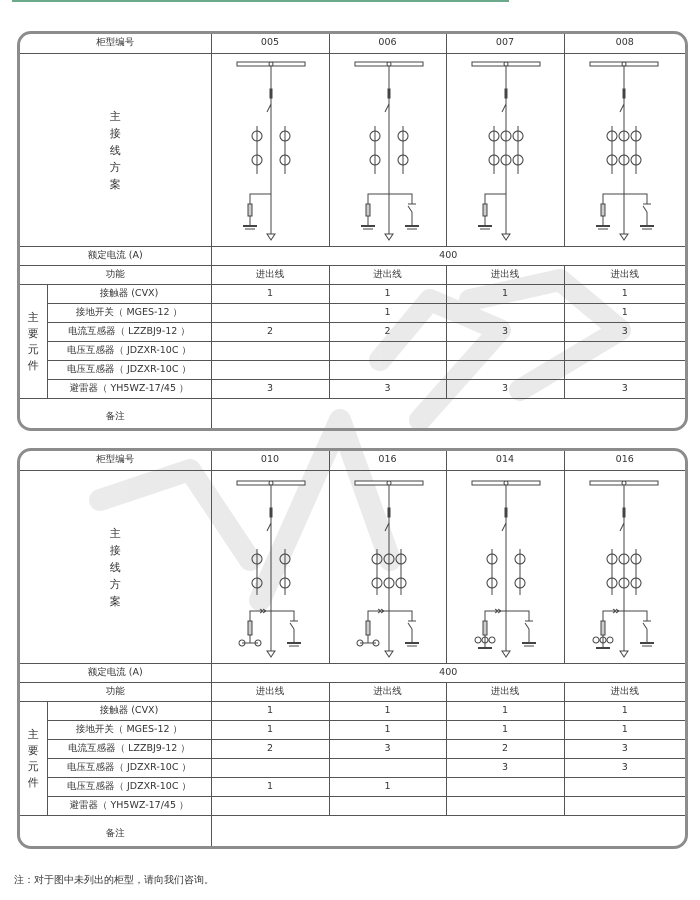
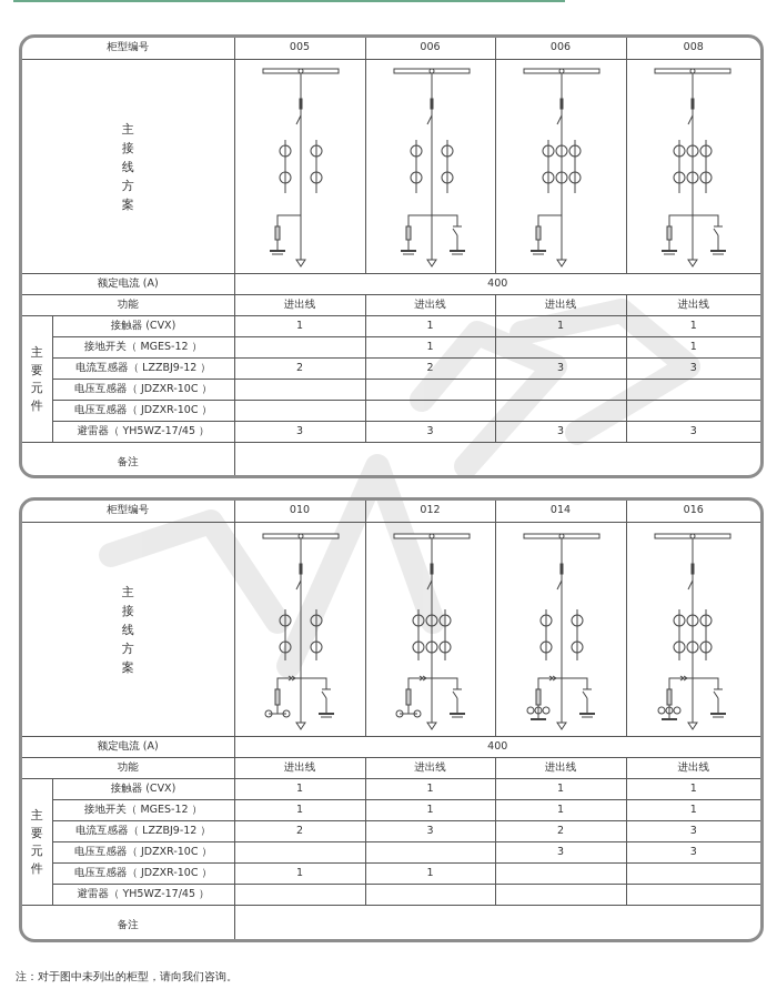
- 柜型编号	005	006	007	008
+ 柜型编号	005	006	006	008
  主 接 线 方 案
  额定电流 (A)	400
  功能	进出线	进出线	进出线	进出线
  主 要 元 件	接触器 (CVX)	1	1	1	1
  接地开关（ MGES-12 ）		1		1
  电流互感器（ LZZBJ9-12 ）	2	2	3	3
  电压互感器（ JDZXR-10C ）
  电压互感器（ JDZXR-10C ）
  避雷器（ YH5WZ-17/45 ）	3	3	3	3
  备注
- 柜型编号	010	016	014	016
+ 柜型编号	010	012	014	016
  主 接 线 方 案
  额定电流 (A)	400
  功能	进出线	进出线	进出线	进出线
  主 要 元 件	接触器 (CVX)	1	1	1	1
  接地开关（ MGES-12 ）	1	1	1	1
  电流互感器（ LZZBJ9-12 ）	2	3	2	3
  电压互感器（ JDZXR-10C ）			3	3
  电压互感器（ JDZXR-10C ）	1	1
  避雷器（ YH5WZ-17/45 ）
  备注
  注：对于图中未列出的柜型，请向我们咨询。
